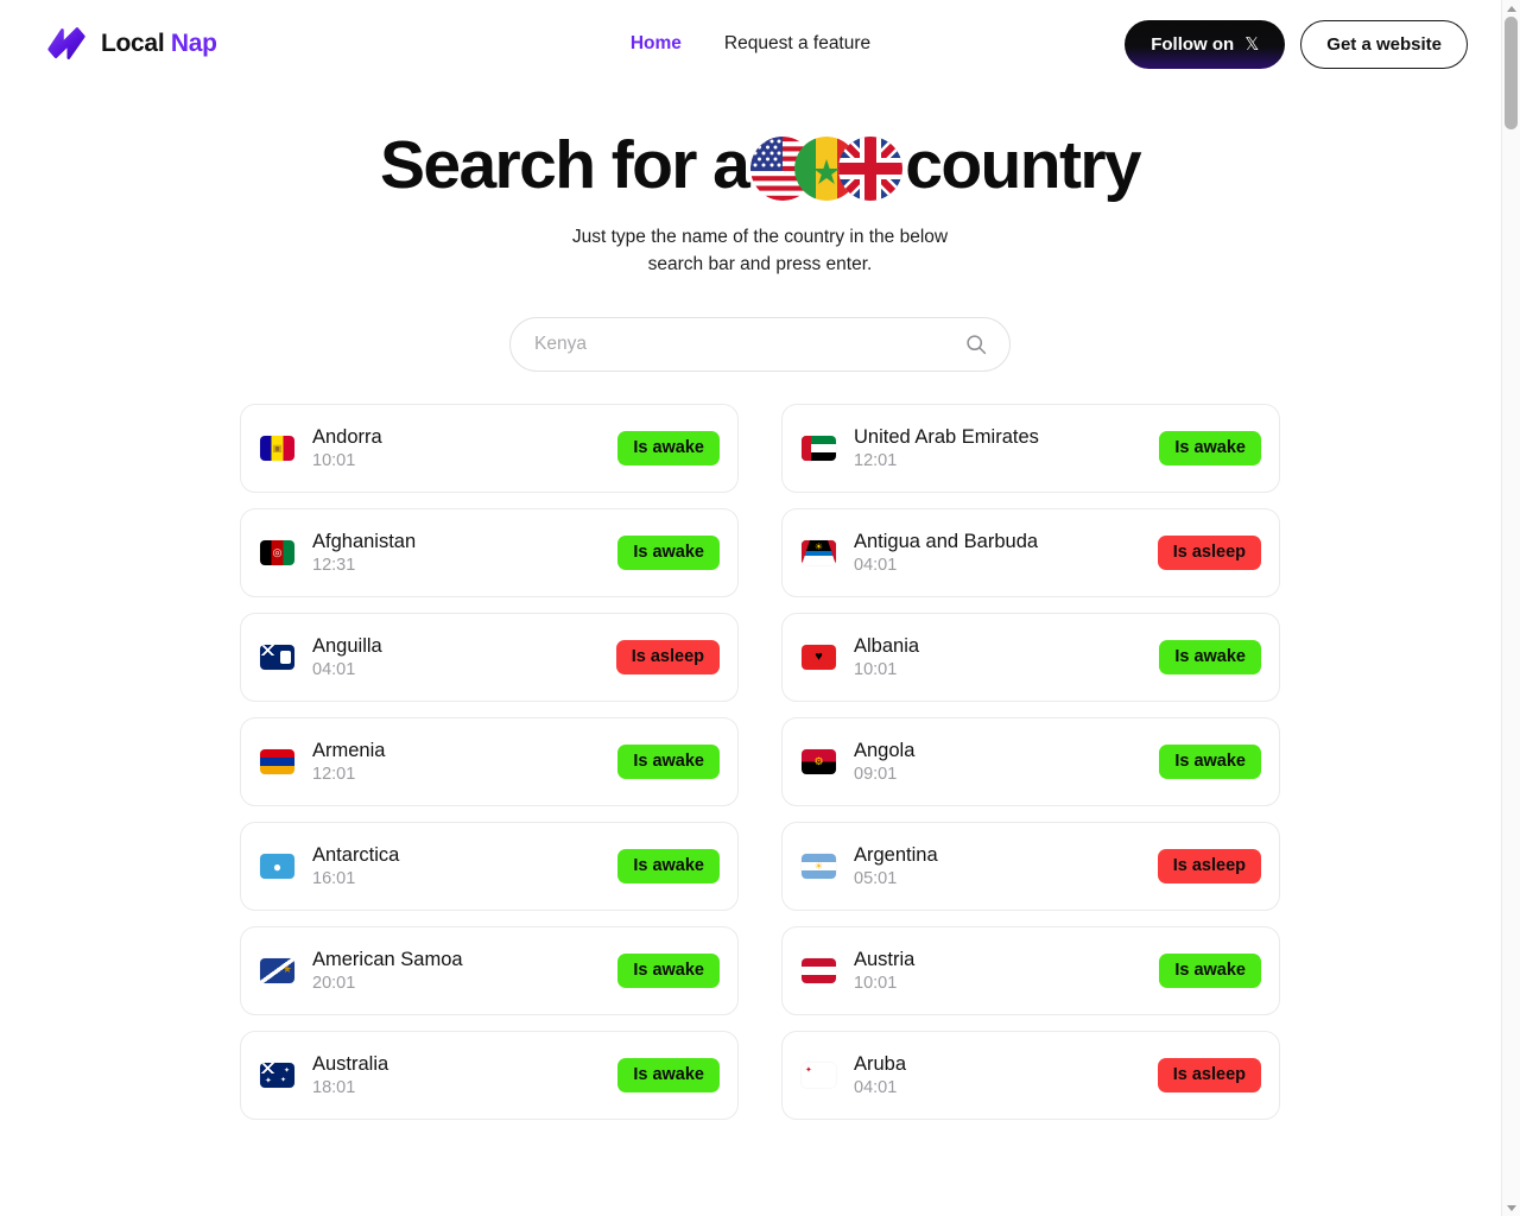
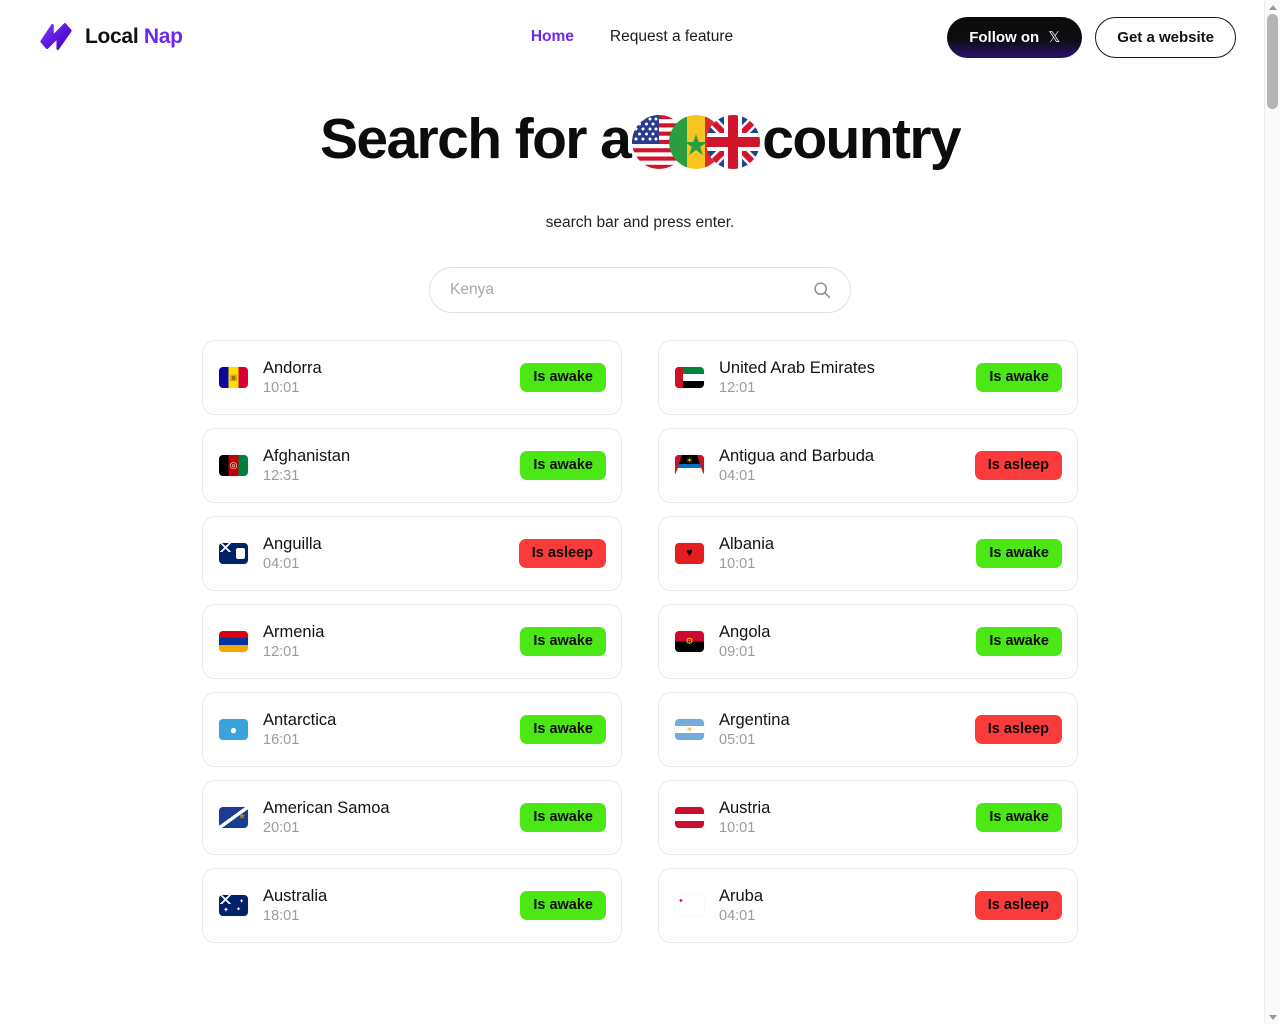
  Local Nap
  Home
  Request a feature
  Follow on
  𝕏
  Get a website
  Search for a
  country
- Just type the name of the country in the below
  search bar and press enter.
  Kenya
  ▣
  Andorra
  10:01
  Is awake
  United Arab Emirates
  12:01
  Is awake
  ◎
  Afghanistan
  12:31
  Is awake
  ☀
  Antigua and Barbuda
  04:01
  Is asleep
  Anguilla
  04:01
  Is asleep
  ♥
  Albania
  10:01
  Is awake
  Armenia
  12:01
  Is awake
  ⚙
  Angola
  09:01
  Is awake
  ●
  Antarctica
  16:01
  Is awake
  ☀
  Argentina
  05:01
  Is asleep
  ★
  American Samoa
  20:01
  Is awake
  Austria
  10:01
  Is awake
  Australia
  18:01
  Is awake
  Aruba
  04:01
  Is asleep
